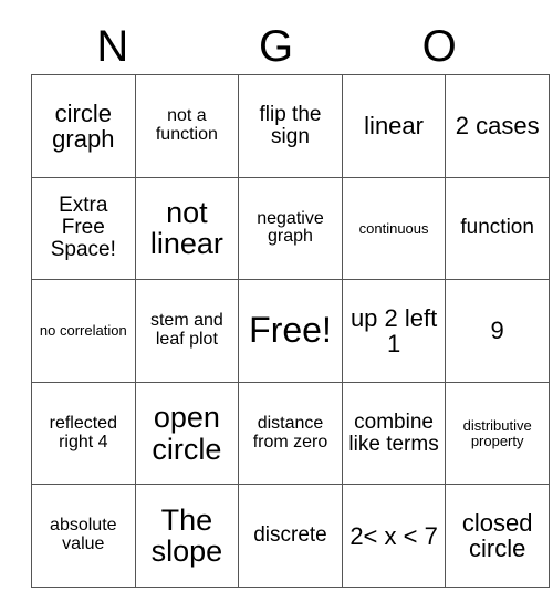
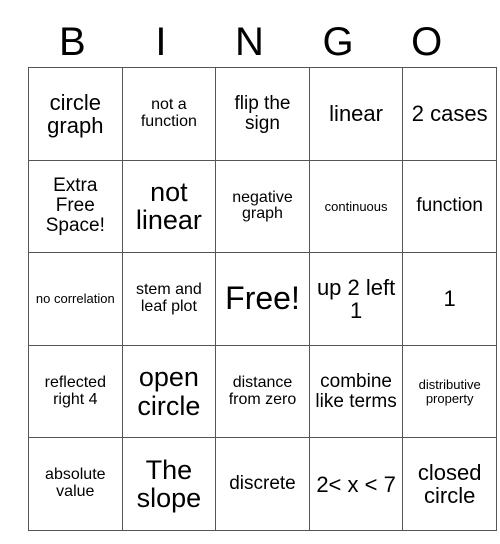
+ B
+ I
  N
  G
  O
  circle graph	not a function	flip the sign	linear	2 cases
  Extra Free Space!	not linear	negative graph	continuous	function
- no correlation	stem and leaf plot	Free!	up 2 left 1	9
+ no correlation	stem and leaf plot	Free!	up 2 left 1	1
  reflected right 4	open circle	distance from zero	combine like terms	distributive property
  absolute value	The slope	discrete	2< x < 7	closed circle
